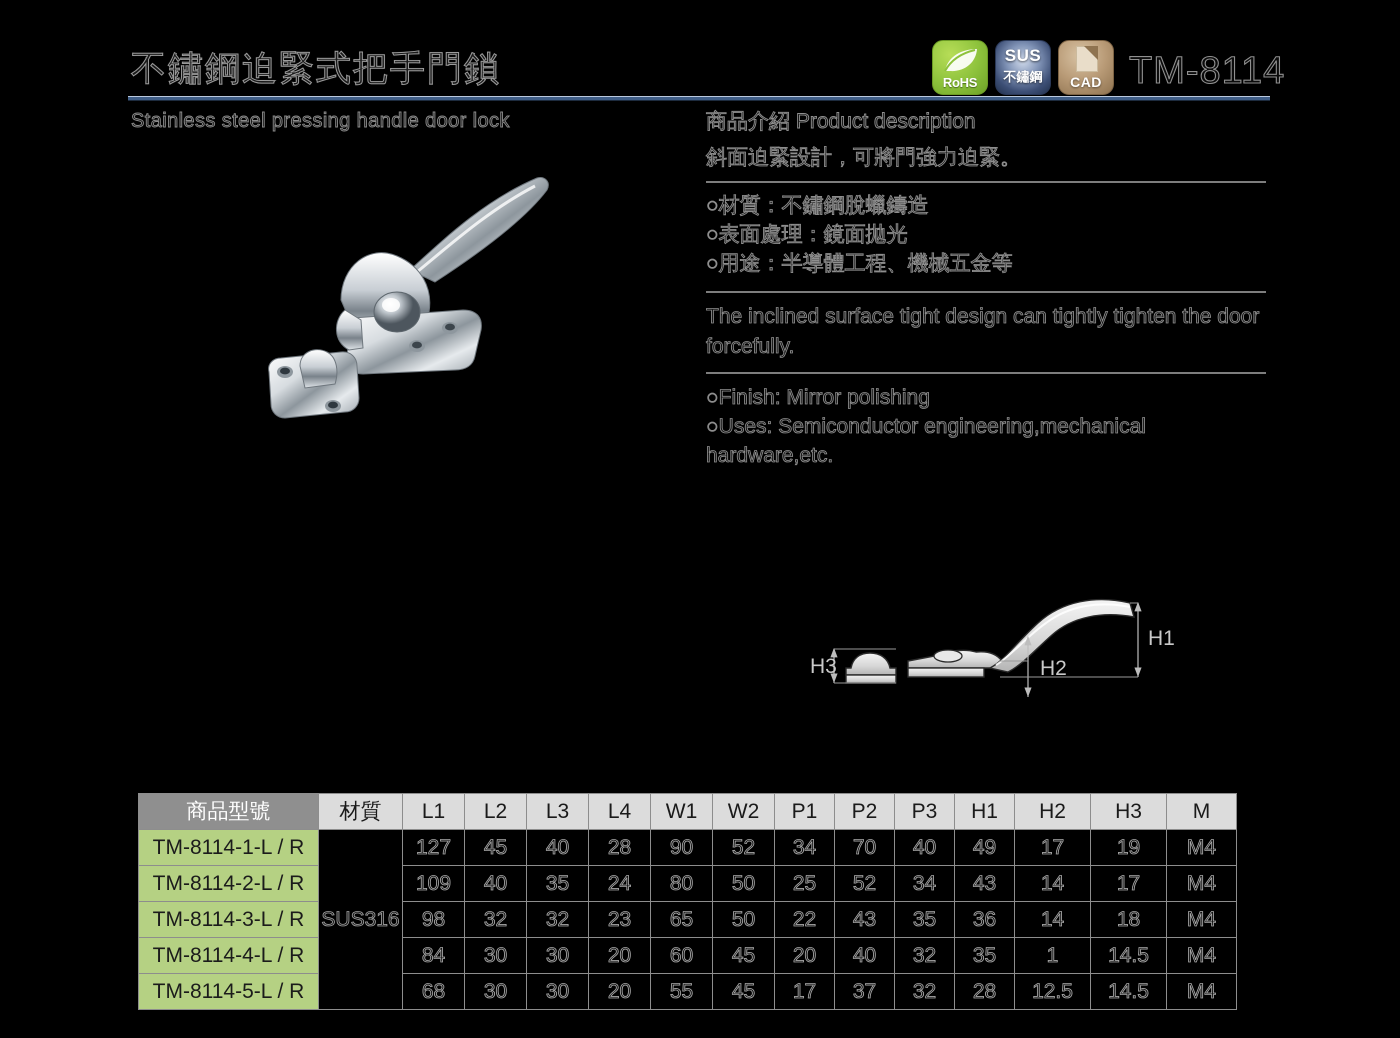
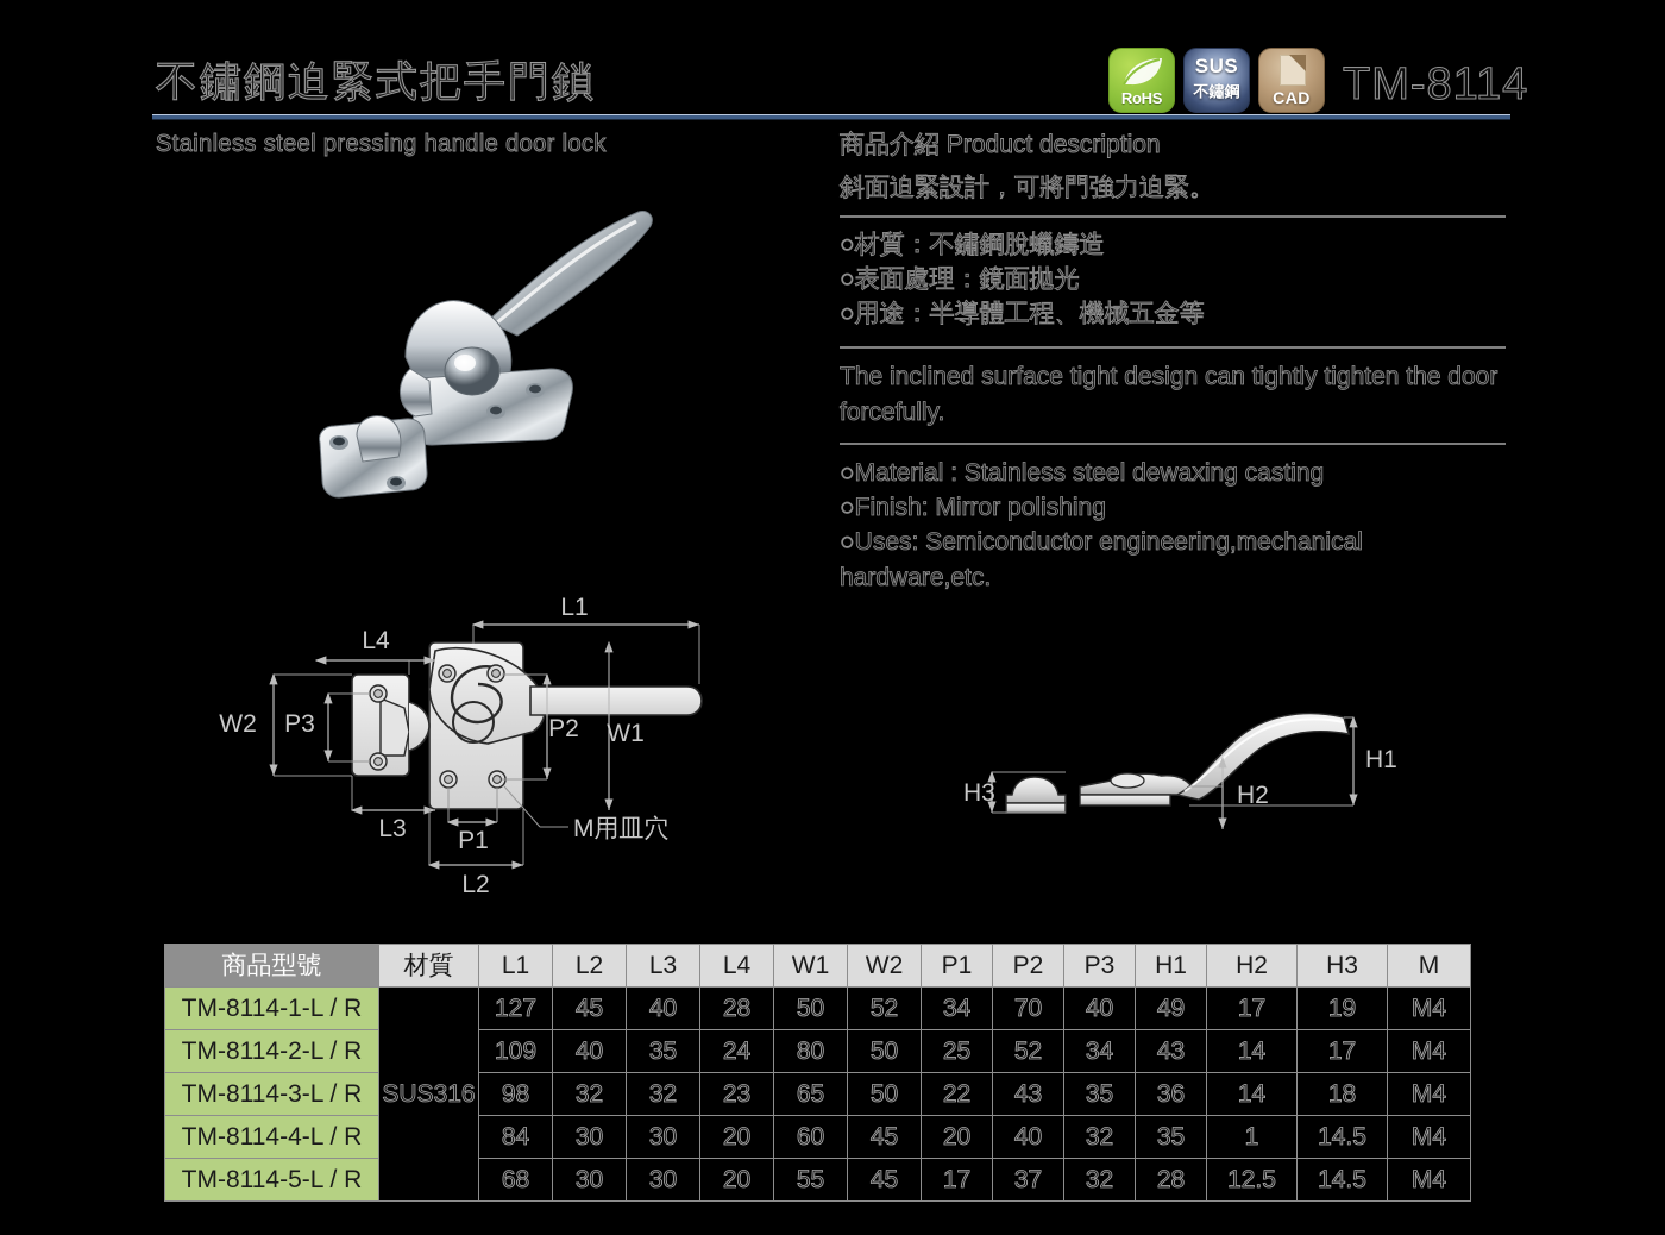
  不鏽鋼迫緊式把手門鎖
  Stainless steel pressing handle door lock
  RoHS
  SUS
  不鏽鋼
  CAD
  TM-8114
  商品介紹 Product description
  斜面迫緊設計，可將門強力迫緊。
  ○材質：不鏽鋼脫蠟鑄造
  ○表面處理：鏡面拋光
  ○用途：半導體工程、機械五金等
  The inclined surface tight design can tightly tighten the door forcefully.
+ ○Material : Stainless steel dewaxing casting
  ○Finish: Mirror polishing
  ○Uses: Semiconductor engineering,mechanical hardware,etc.
+ L1
+ L4
+ W2
+ P3
+ P2
+ W1
+ L3
+ P1
+ L2
+ M用皿穴
  H3
  H2
  H1
  商品型號	材質	L1	L2	L3	L4	W1	W2	P1	P2	P3	H1	H2	H3	M
- TM-8114-1-L / R	SUS316	127	45	40	28	90	52	34	70	40	49	17	19	M4
+ TM-8114-1-L / R	SUS316	127	45	40	28	50	52	34	70	40	49	17	19	M4
  TM-8114-2-L / R	109	40	35	24	80	50	25	52	34	43	14	17	M4
  TM-8114-3-L / R	98	32	32	23	65	50	22	43	35	36	14	18	M4
  TM-8114-4-L / R	84	30	30	20	60	45	20	40	32	35	1	14.5	M4
  TM-8114-5-L / R	68	30	30	20	55	45	17	37	32	28	12.5	14.5	M4
